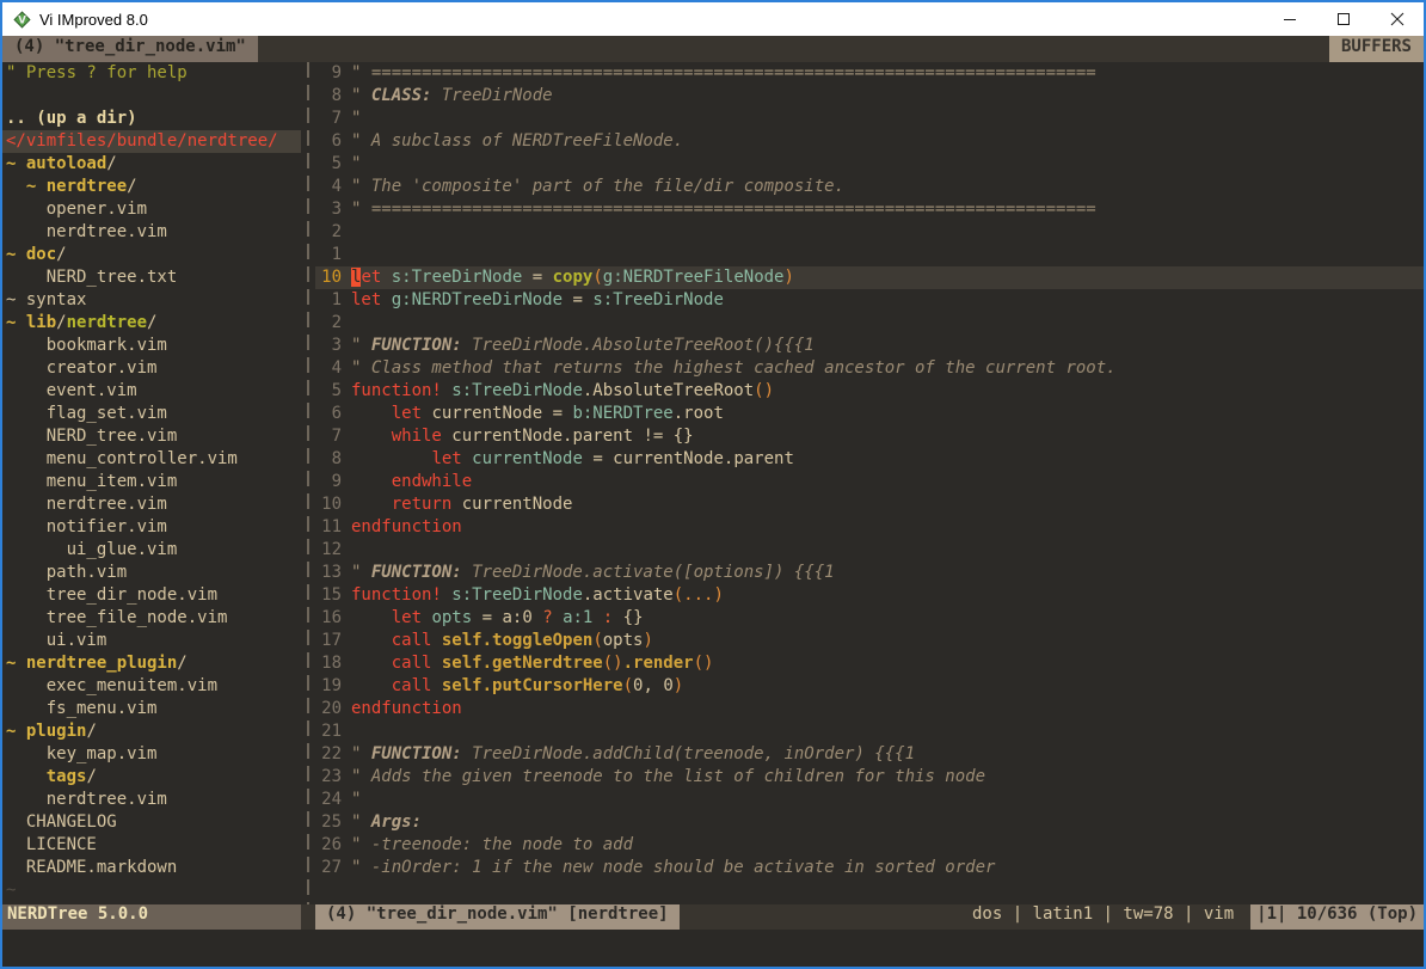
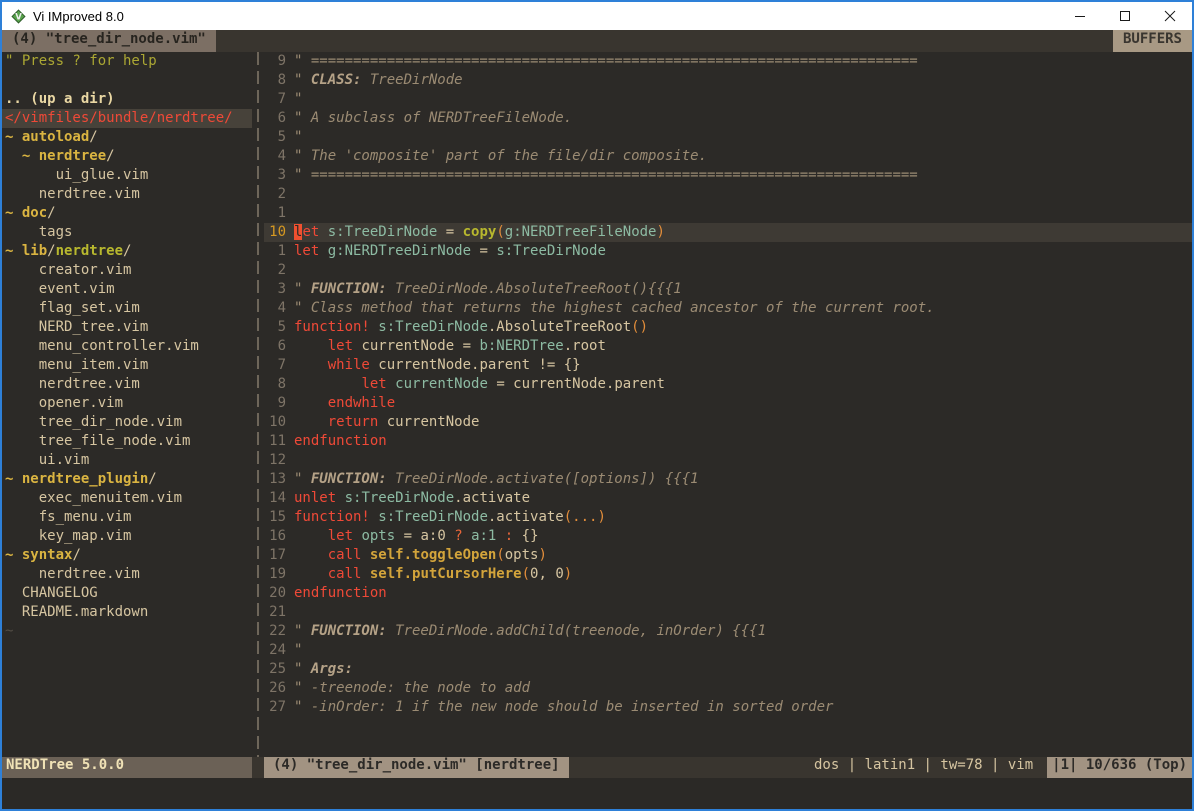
  V
  Vi IMproved 8.0
  (4) "tree_dir_node.vim"
  BUFFERS
  " Press ? for help
  .. (up a dir)
  </vimfiles/bundle/nerdtree/
  ~ autoload/
  ~ nerdtree/
- opener.vim
+ ui_glue.vim
  nerdtree.vim
  ~ doc/
- NERD_tree.txt
- ~ syntax
+ tags
  ~ lib/nerdtree/
- bookmark.vim
  creator.vim
  event.vim
  flag_set.vim
  NERD_tree.vim
  menu_controller.vim
  menu_item.vim
  nerdtree.vim
- notifier.vim
- ui_glue.vim
+ opener.vim
- path.vim
  tree_dir_node.vim
  tree_file_node.vim
  ui.vim
  ~ nerdtree_plugin/
  exec_menuitem.vim
  fs_menu.vim
- ~ plugin/
  key_map.vim
- tags/
+ ~ syntax/
  nerdtree.vim
  CHANGELOG
- LICENCE
  README.markdown
  ~
  9
  " ========================================================================
  8
  " CLASS: TreeDirNode
  7
  "
  6
  " A subclass of NERDTreeFileNode.
  5
  "
  4
  " The 'composite' part of the file/dir composite.
  3
  " ========================================================================
  2
  1
  10
  let s:TreeDirNode = copy(g:NERDTreeFileNode)
  1
  let g:NERDTreeDirNode = s:TreeDirNode
  2
  3
  " FUNCTION: TreeDirNode.AbsoluteTreeRoot(){{{1
  4
  " Class method that returns the highest cached ancestor of the current root.
  5
  function! s:TreeDirNode.AbsoluteTreeRoot()
  6
  let currentNode = b:NERDTree.root
  7
  while currentNode.parent != {}
  8
  let currentNode = currentNode.parent
  9
  endwhile
  10
  return currentNode
  11
  endfunction
  12
  13
  " FUNCTION: TreeDirNode.activate([options]) {{{1
+ 14
+ unlet s:TreeDirNode.activate
  15
  function! s:TreeDirNode.activate(...)
  16
  let opts = a:0 ? a:1 : {}
  17
  call self.toggleOpen(opts)
- 18
- call self.getNerdtree().render()
  19
  call self.putCursorHere(0, 0)
  20
  endfunction
  21
  22
  " FUNCTION: TreeDirNode.addChild(treenode, inOrder) {{{1
- 23
- " Adds the given treenode to the list of children for this node
  24
  "
  25
  " Args:
  26
  " -treenode: the node to add
  27
- " -inOrder: 1 if the new node should be activate in sorted order
+ " -inOrder: 1 if the new node should be inserted in sorted order
  NERDTree 5.0.0
  (4) "tree_dir_node.vim" [nerdtree]
  dos | latin1 | tw=78 | vim
  |1| 10/636 (Top)
